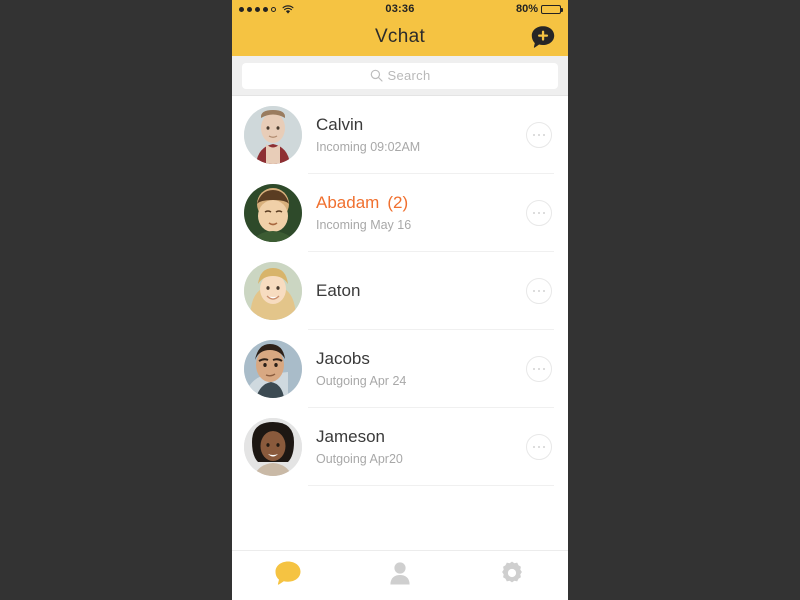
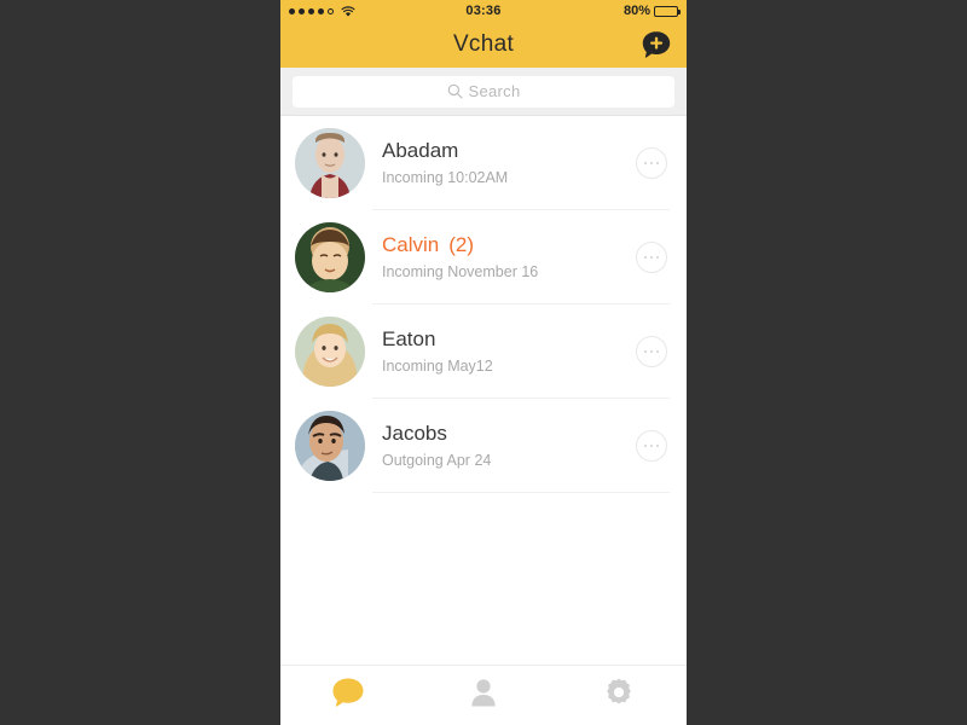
  03:36
  80%
  Vchat
  Search
- Calvin
+ Abadam
- Incoming 09:02AM
+ Incoming 10:02AM
- Abadam (2)
+ Calvin (2)
- Incoming May 16
+ Incoming November 16
  Eaton
+ Incoming May12
  Jacobs
  Outgoing Apr 24
- Jameson
- Outgoing Apr20
